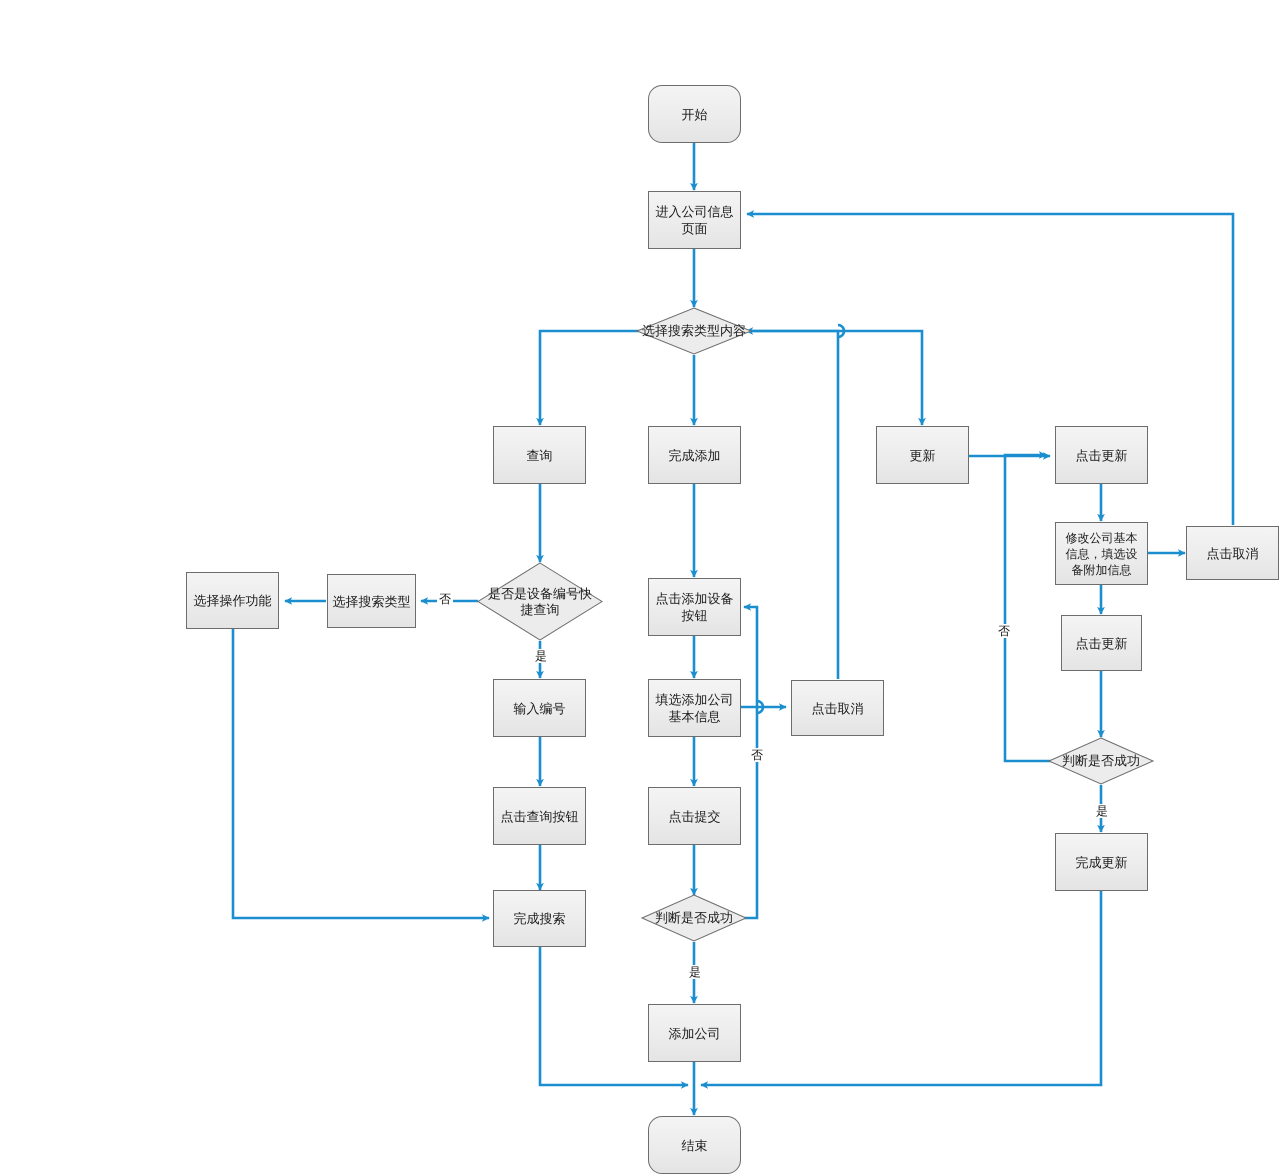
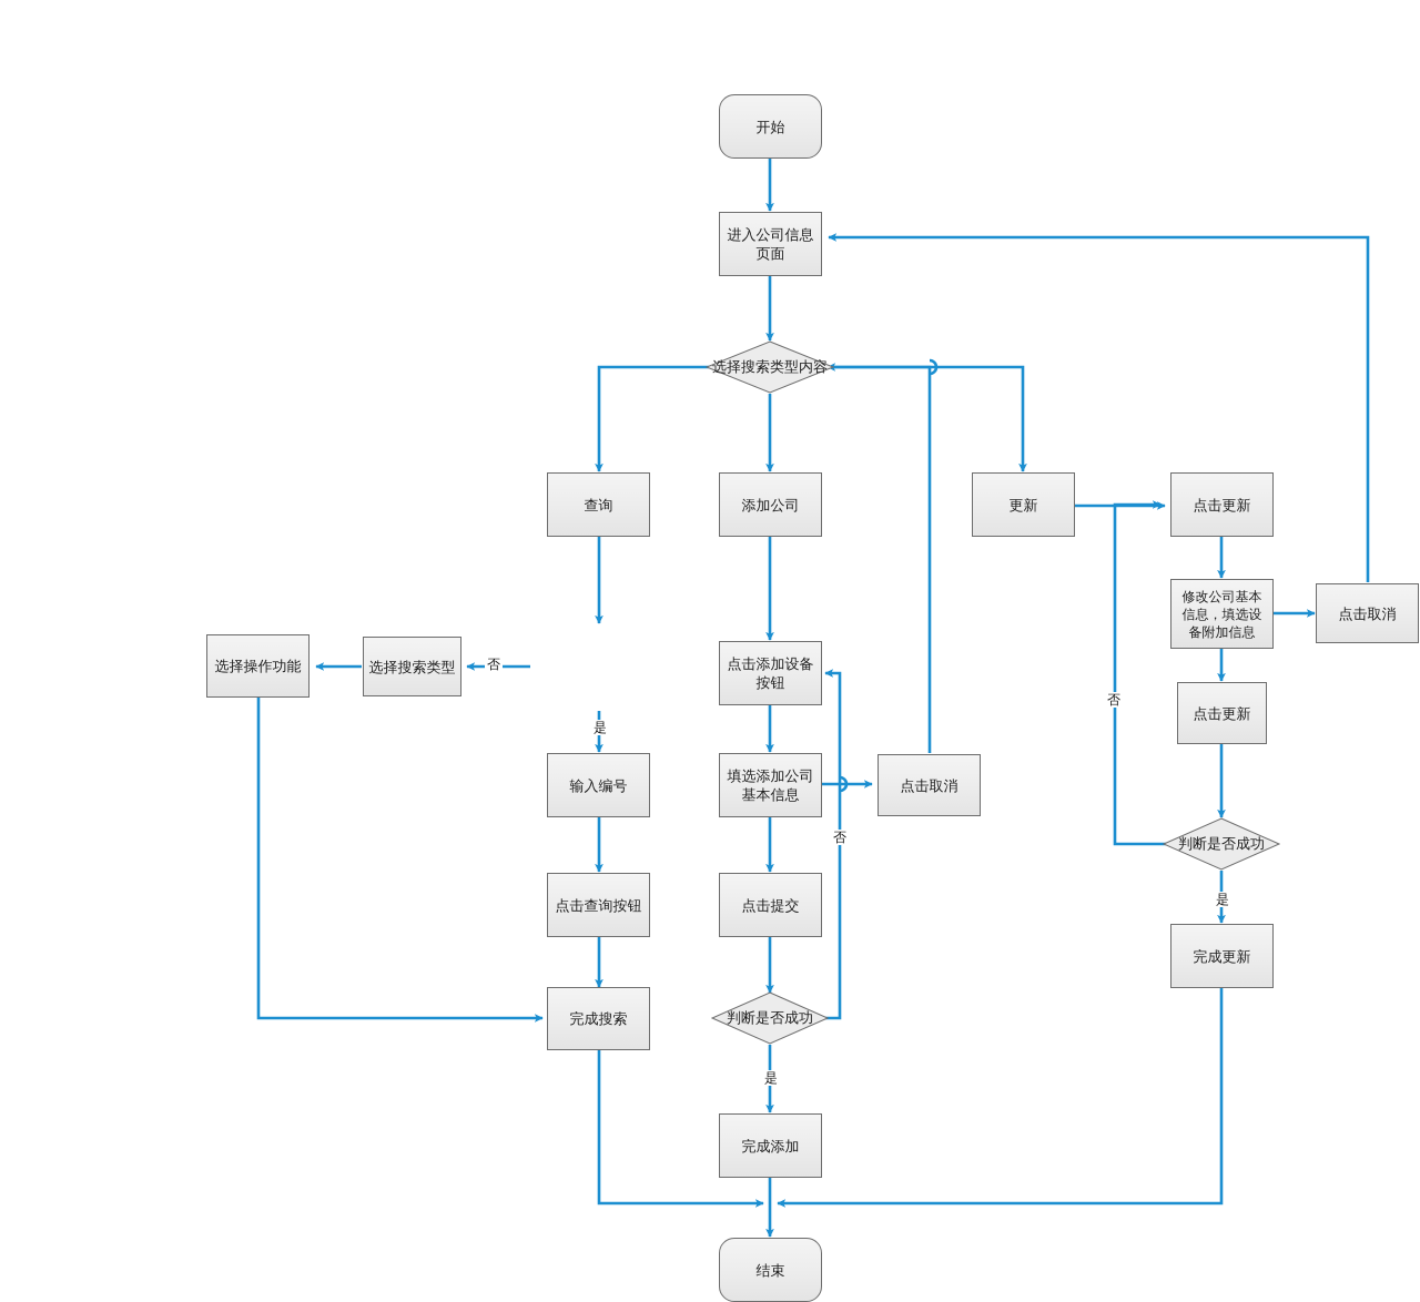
  开始
  进入公司信息页面
  选择搜索类型内容
  查询
- 完成添加
+ 添加公司
  更新
  点击更新
- 是否是设备编号快捷查询
  点击添加设备按钮
  修改公司基本信息，填选设备附加信息
  点击取消
  选择操作功能
  选择搜索类型
  点击更新
  输入编号
  填选添加公司基本信息
  点击取消
  点击查询按钮
  点击提交
  判断是否成功
  完成搜索
  判断是否成功
  完成更新
- 添加公司
+ 完成添加
  结束
  否
  是
  否
  是
  否
  是
